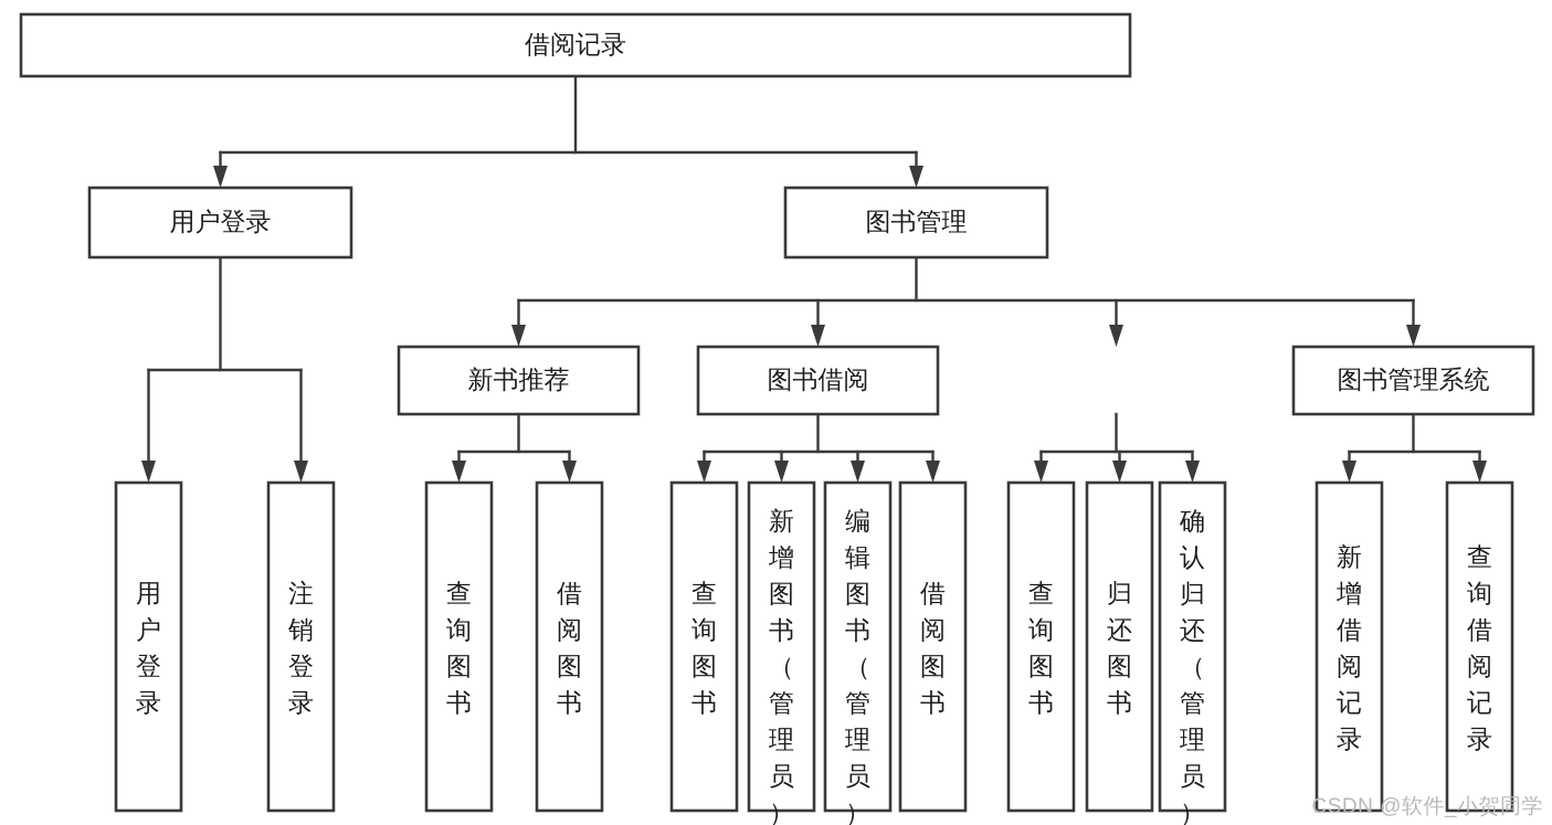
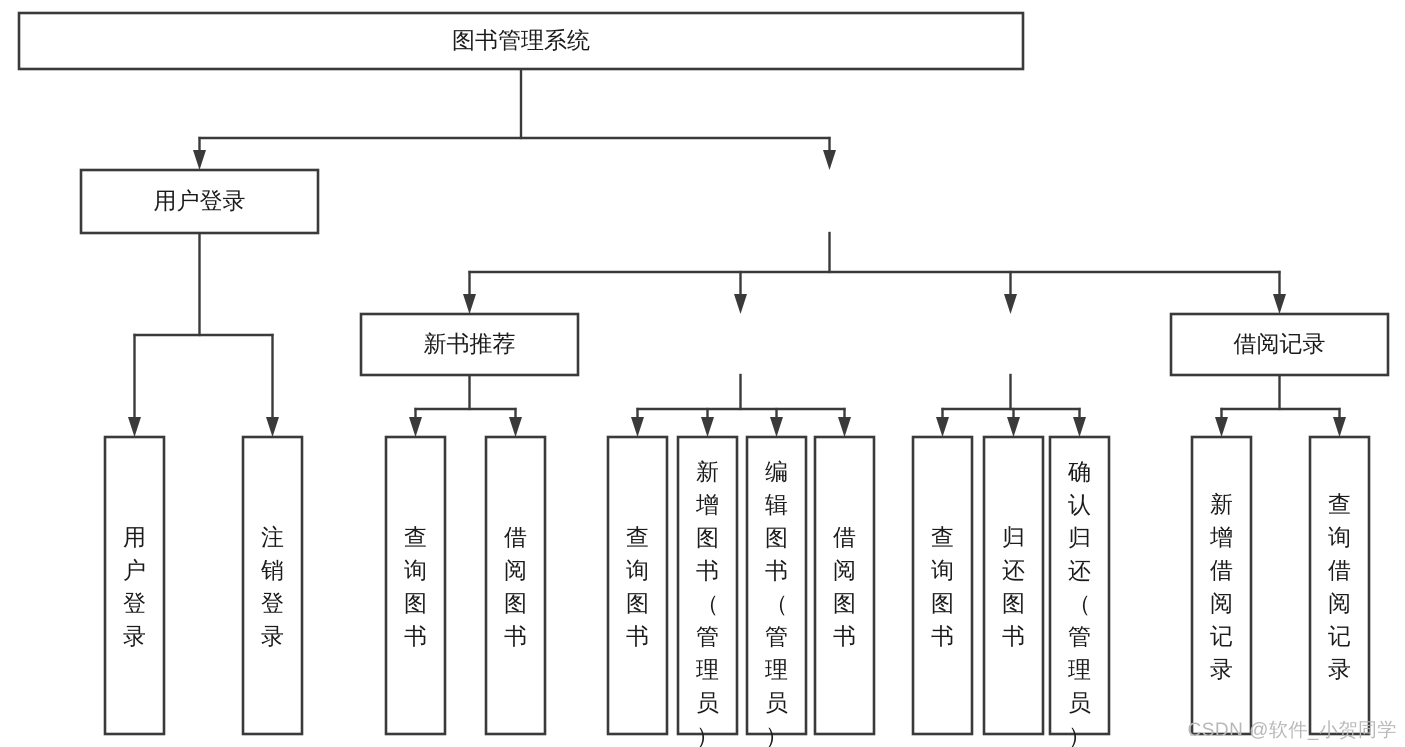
- 借阅记录
+ 图书管理系统
  用户登录
- 图书管理
  新书推荐
- 图书借阅
- 图书管理系统
+ 借阅记录
  用户登录
  注销登录
  查询图书
  借阅图书
  查询图书
  新增图书（管理员）
  编辑图书（管理员）
  借阅图书
  查询图书
  归还图书
  确认归还（管理员）
  新增借阅记录
  查询借阅记录
  CSDN @软件_小贺同学
